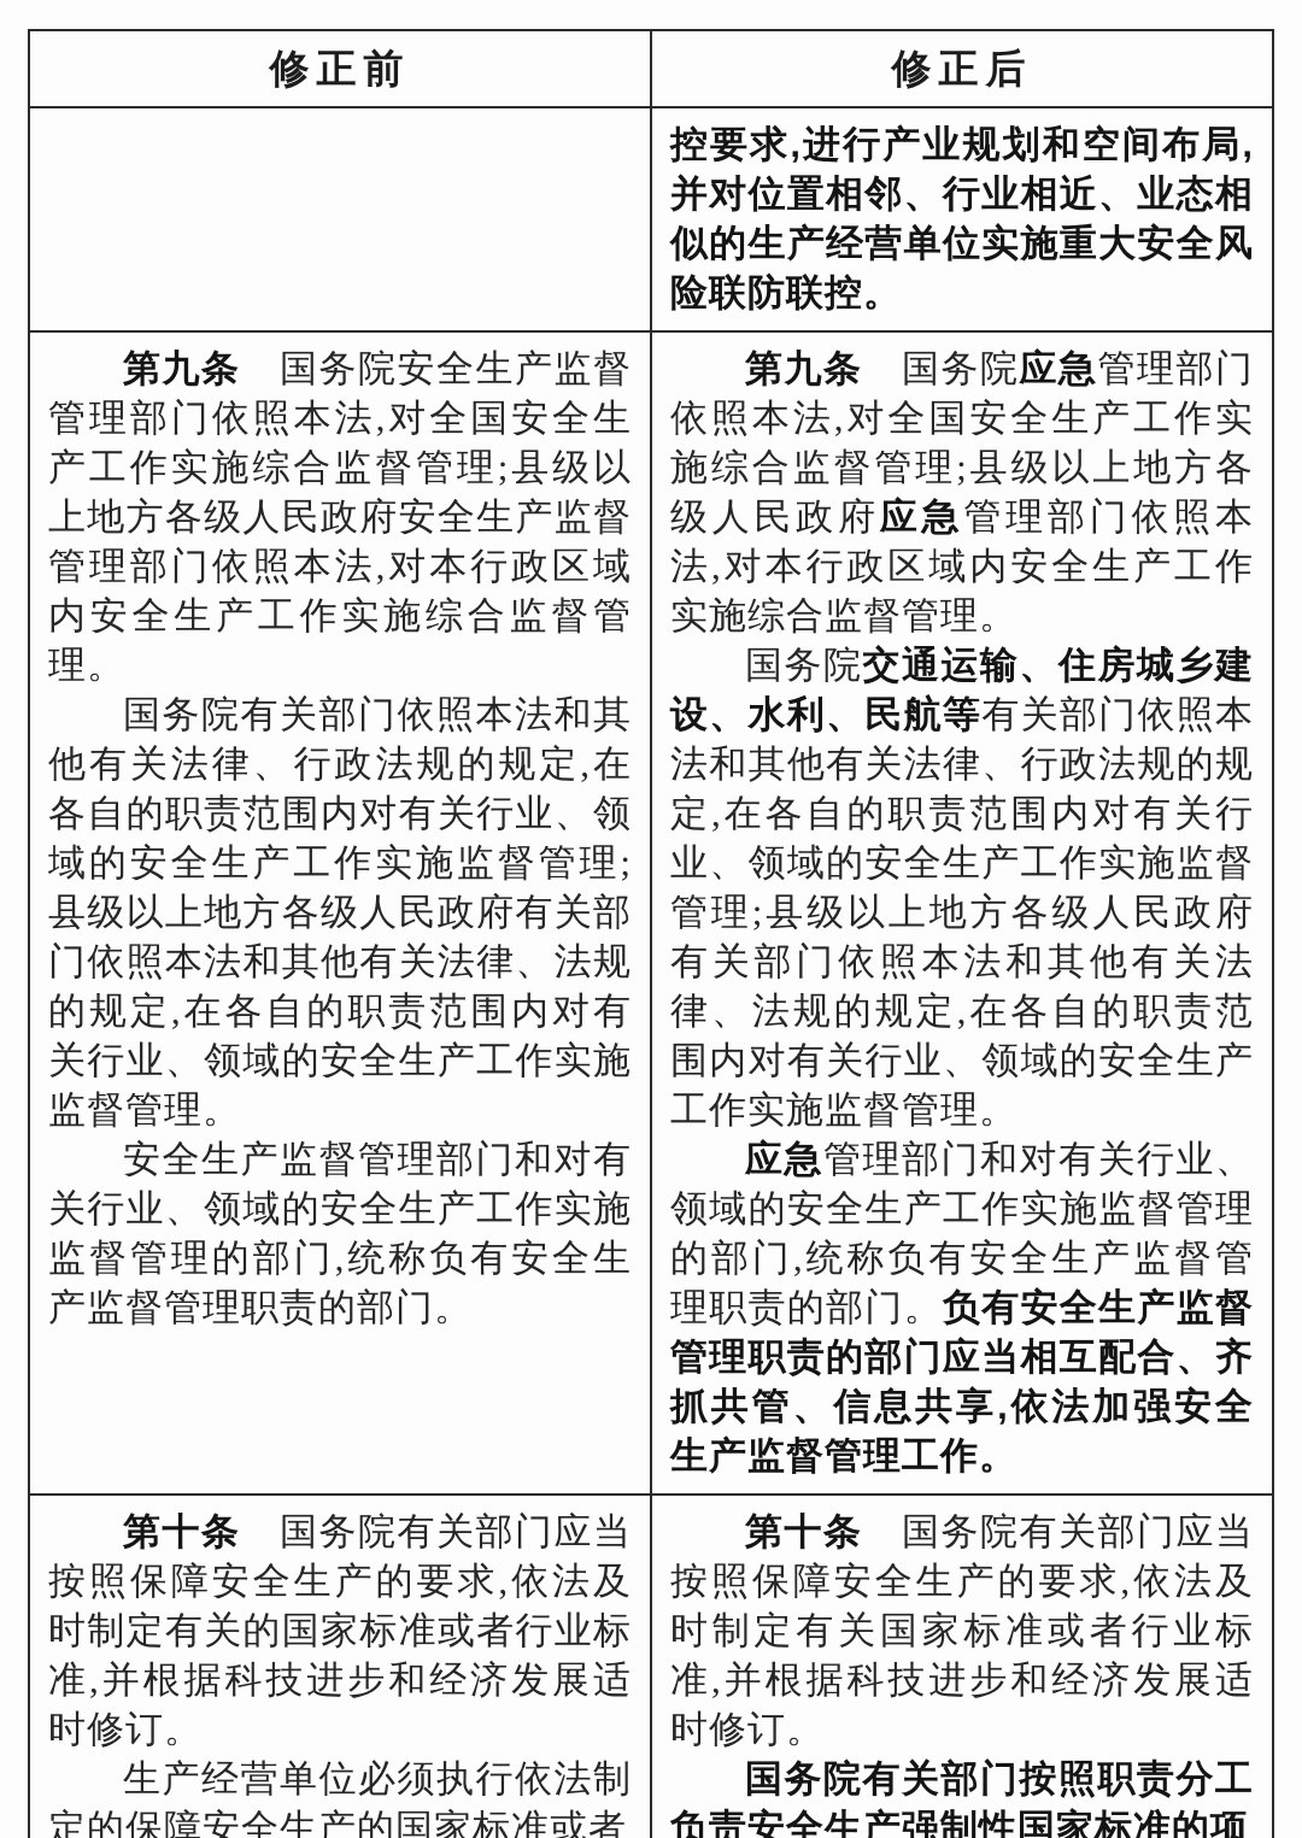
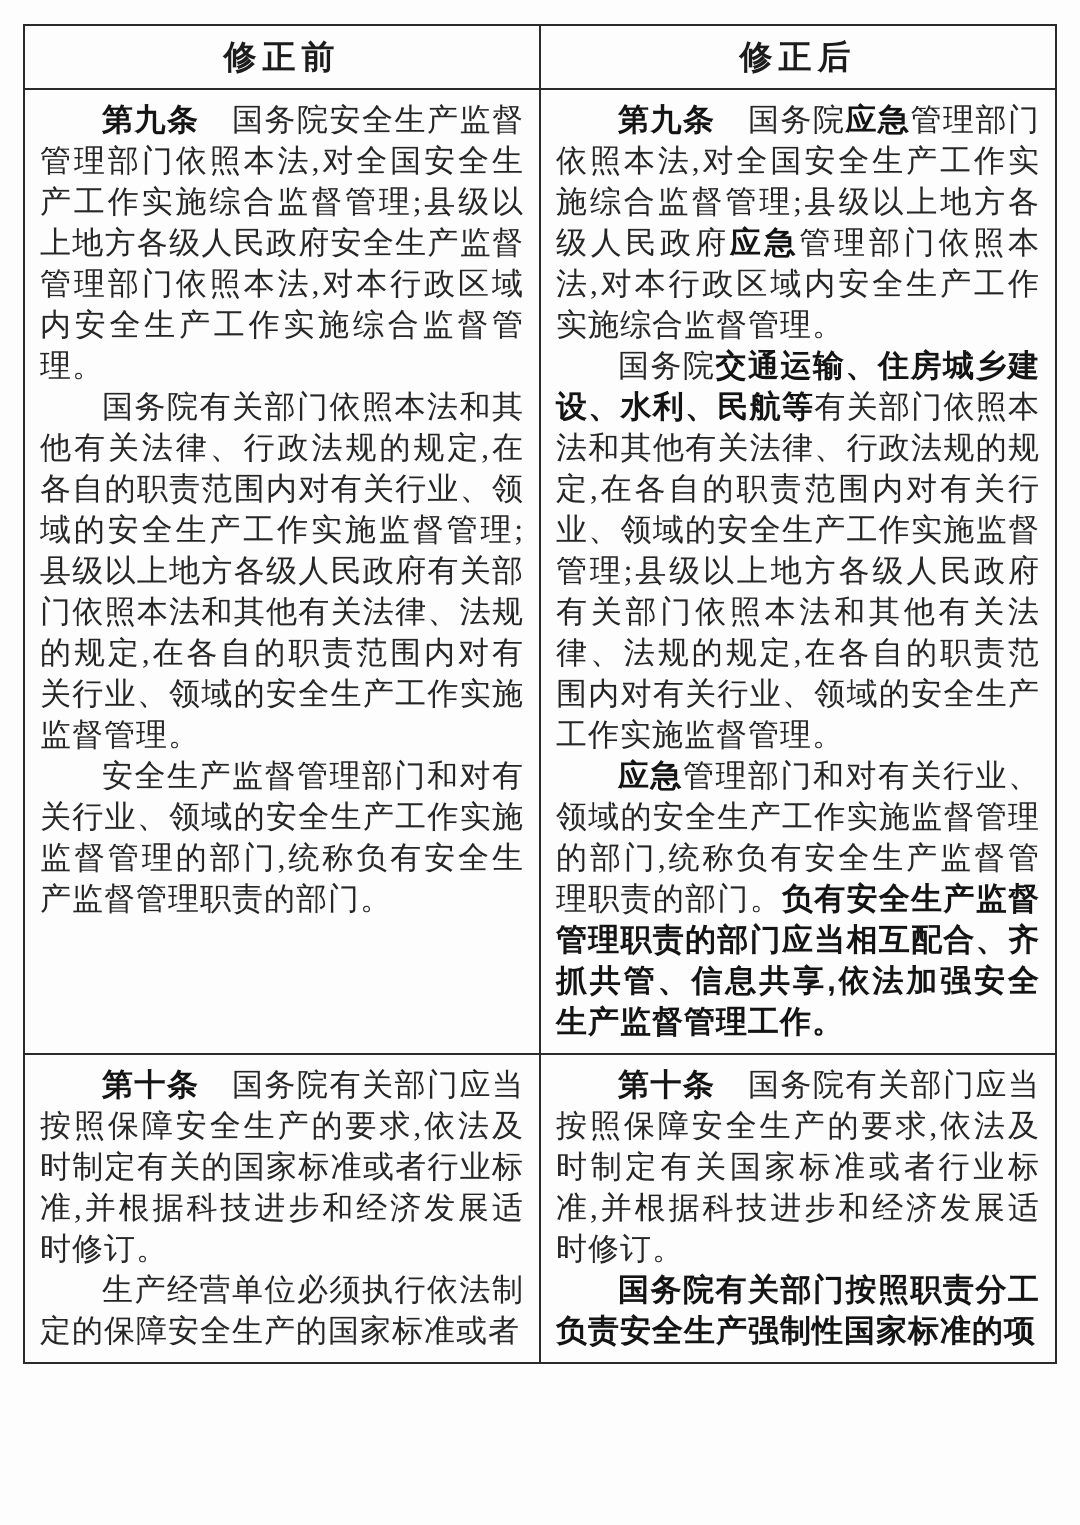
  修正前	修正后
- 	控要求,进行产业规划和空间布局,并对位置相邻、行业相近、业态相似的生产经营单位实施重大安全风险联防联控。
  第九条 国务院安全生产监督管理部门依照本法,对全国安全生产工作实施综合监督管理;县级以上地方各级人民政府安全生产监督管理部门依照本法,对本行政区域内安全生产工作实施综合监督管理。国务院有关部门依照本法和其他有关法律、行政法规的规定,在各自的职责范围内对有关行业、领域的安全生产工作实施监督管理;县级以上地方各级人民政府有关部门依照本法和其他有关法律、法规的规定,在各自的职责范围内对有关行业、领域的安全生产工作实施监督管理。安全生产监督管理部门和对有关行业、领域的安全生产工作实施监督管理的部门,统称负有安全生产监督管理职责的部门。	第九条 国务院应急管理部门依照本法,对全国安全生产工作实施综合监督管理;县级以上地方各级人民政府应急管理部门依照本法,对本行政区域内安全生产工作实施综合监督管理。国务院交通运输、住房城乡建设、水利、民航等有关部门依照本法和其他有关法律、行政法规的规定,在各自的职责范围内对有关行业、领域的安全生产工作实施监督管理;县级以上地方各级人民政府有关部门依照本法和其他有关法律、法规的规定,在各自的职责范围内对有关行业、领域的安全生产工作实施监督管理。应急管理部门和对有关行业、领域的安全生产工作实施监督管理的部门,统称负有安全生产监督管理职责的部门。负有安全生产监督管理职责的部门应当相互配合、齐抓共管、信息共享,依法加强安全生产监督管理工作。
  第十条 国务院有关部门应当按照保障安全生产的要求,依法及时制定有关的国家标准或者行业标准,并根据科技进步和经济发展适时修订。生产经营单位必须执行依法制定的保障安全生产的国家标准或者	第十条 国务院有关部门应当按照保障安全生产的要求,依法及时制定有关国家标准或者行业标准,并根据科技进步和经济发展适时修订。国务院有关部门按照职责分工负责安全生产强制性国家标准的项
